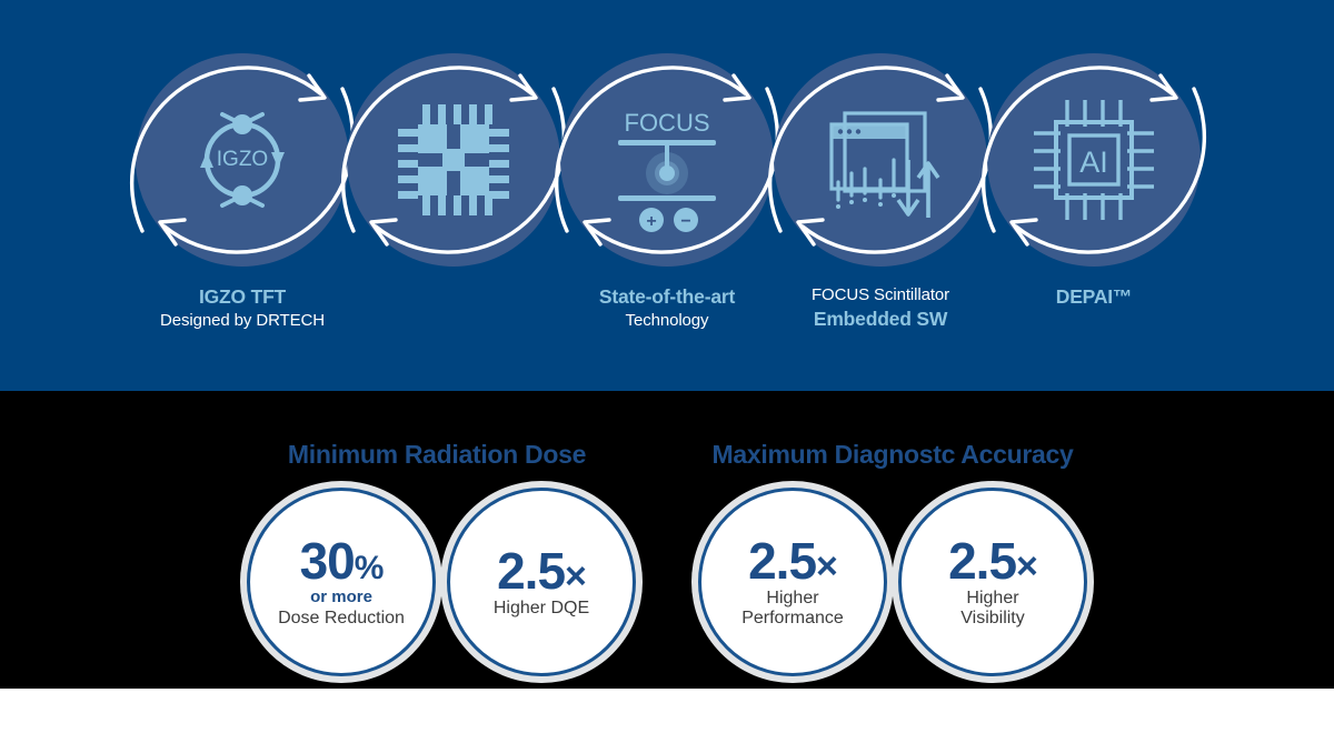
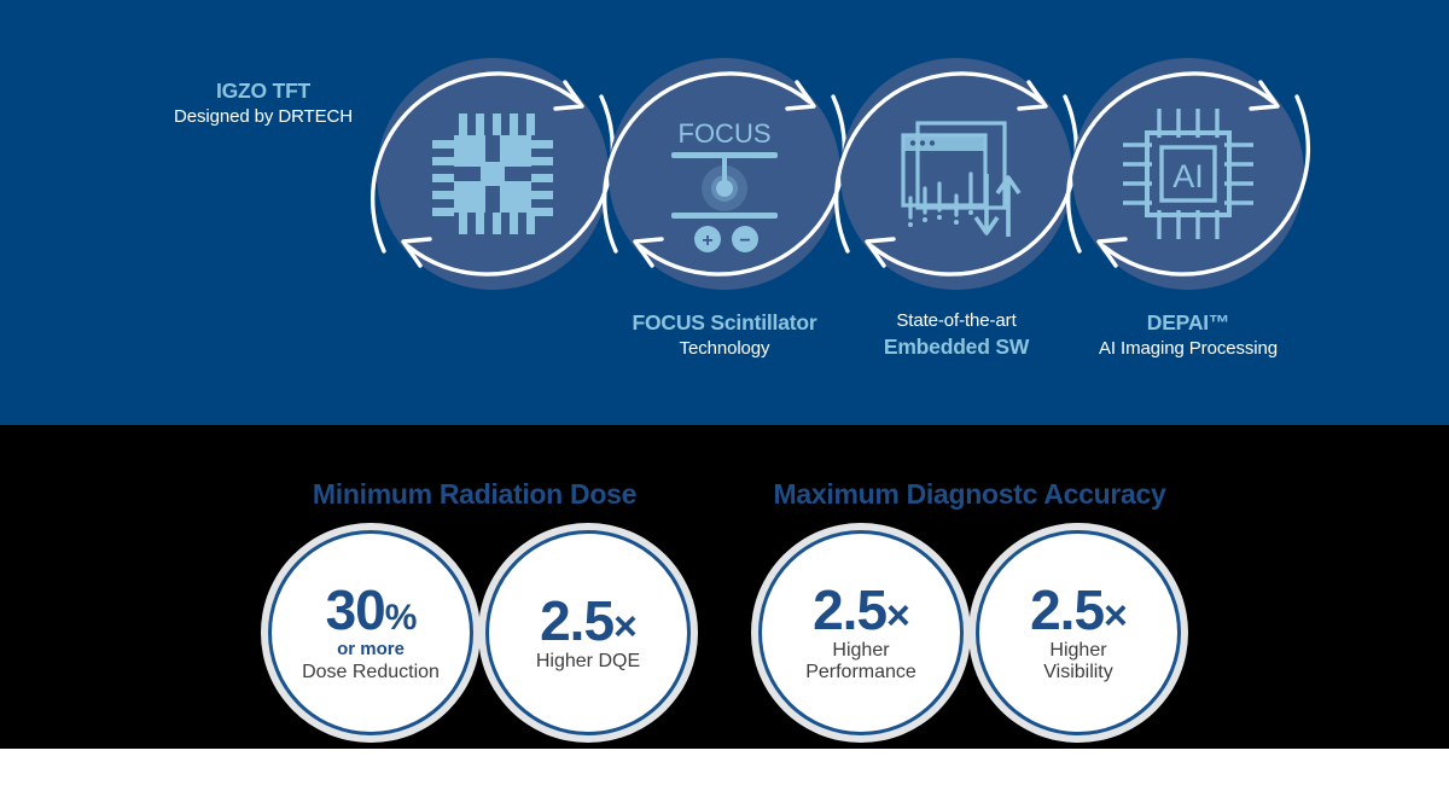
- IGZO
  IGZO TFT
  Designed by DRTECH
  FOCUS
  +
  −
- State-of-the-art
+ FOCUS Scintillator
  Technology
- FOCUS Scintillator
+ State-of-the-art
  Embedded SW
  AI
  DEPAI™
+ AI Imaging Processing
  Minimum Radiation Dose
  30%
  or more
  Dose Reduction
  2.5×
  Higher DQE
  Maximum Diagnostc Accuracy
  2.5×
  Higher
  Performance
  2.5×
  Higher
  Visibility
